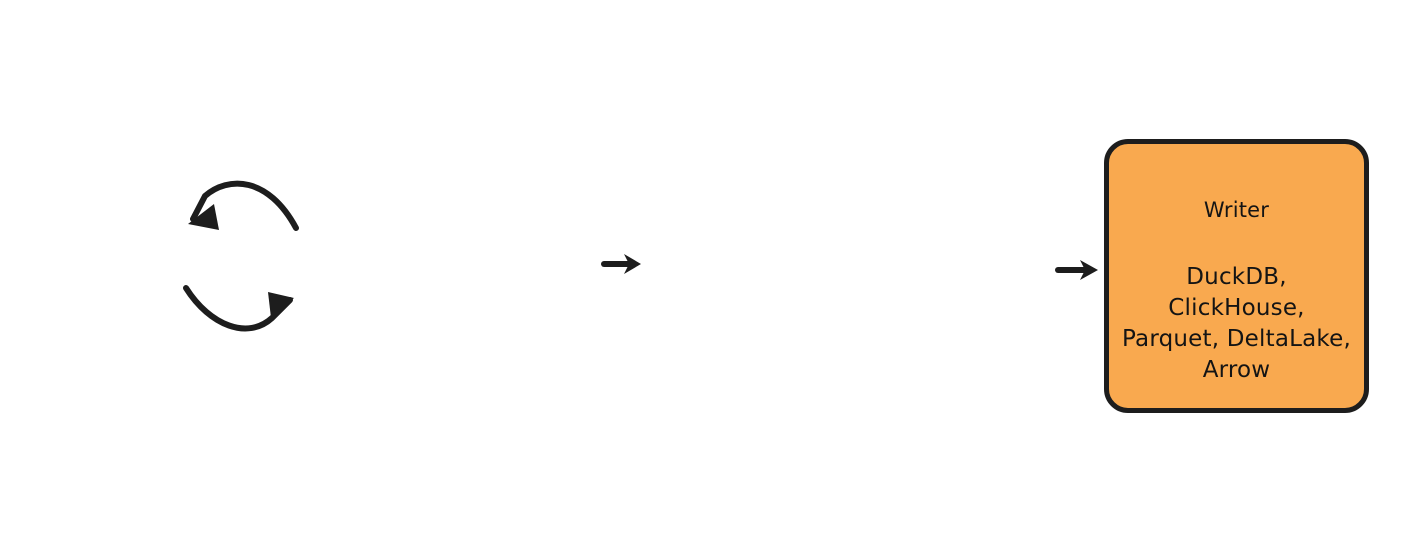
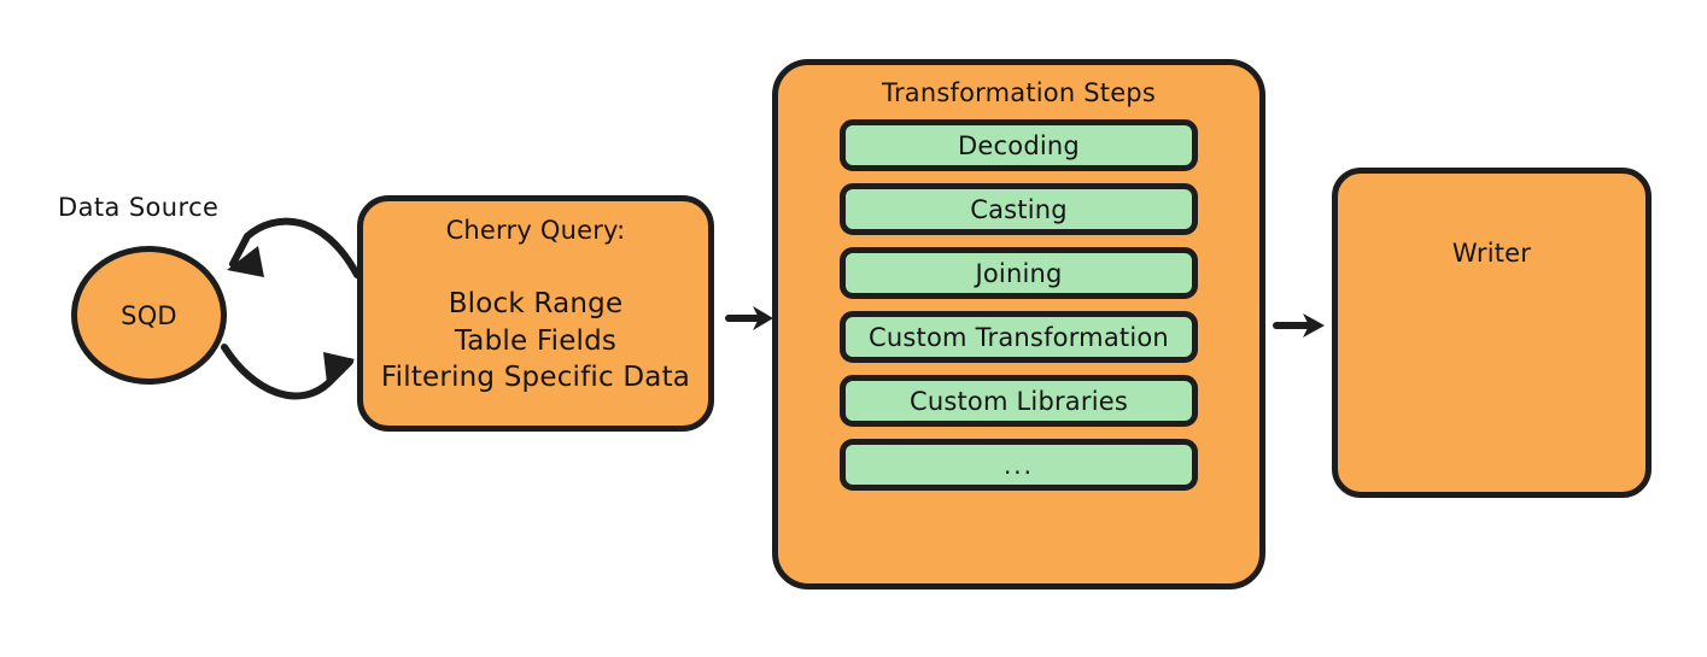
+ Data Source
+ SQD
+ Cherry Query:
+ Block Range
+ Table Fields
+ Filtering Specific Data
+ Transformation Steps
+ Decoding
+ Casting
+ Joining
+ Custom Transformation
+ Custom Libraries
+ ...
  Writer
- DuckDB, ClickHouse,
- Parquet, DeltaLake,
- Arrow
